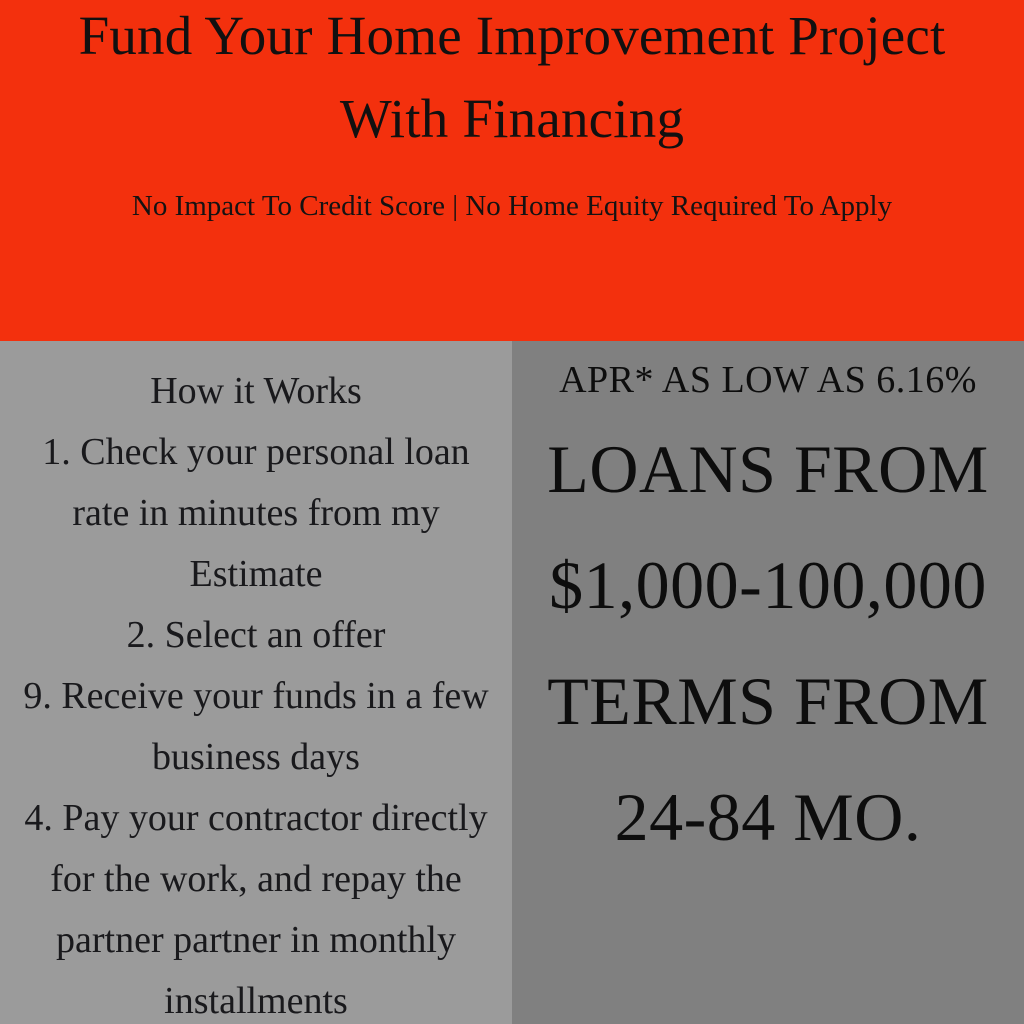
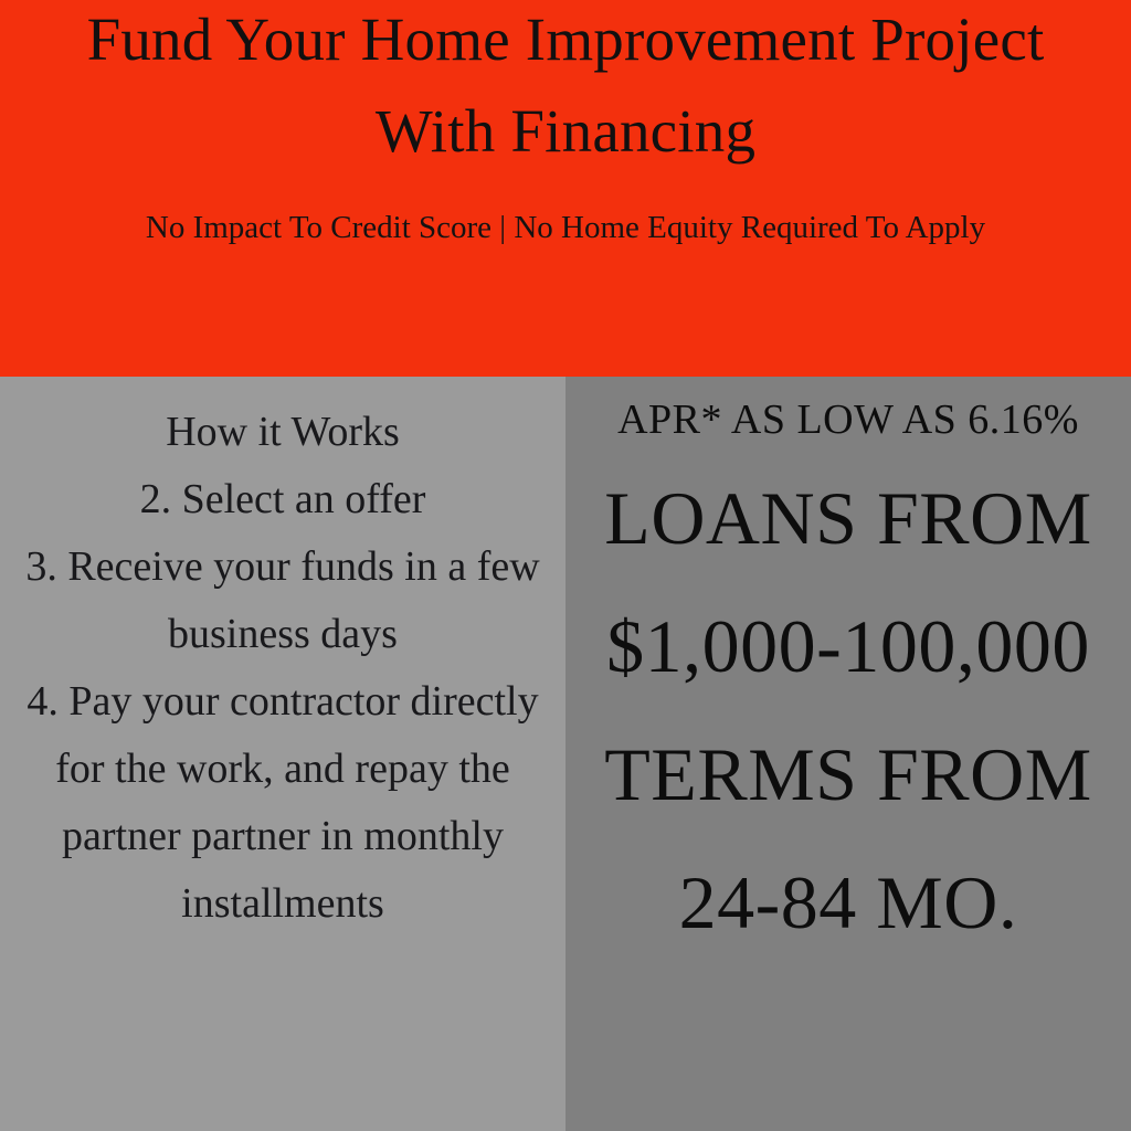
  Fund Your Home Improvement Project With Financing
  No Impact To Credit Score | No Home Equity Required To Apply
  How it Works
- 1. Check your personal loan rate in minutes from my Estimate
  2. Select an offer
- 9. Receive your funds in a few business days
+ 3. Receive your funds in a few business days
  4. Pay your contractor directly for the work, and repay the partner partner in monthly installments
  APR* AS LOW AS 6.16%
  LOANS FROM
  $1,000-100,000
  TERMS FROM
  24-84 MO.
